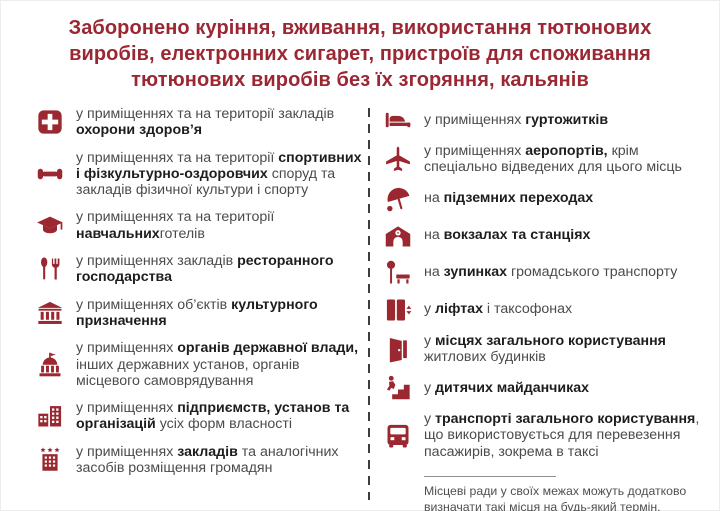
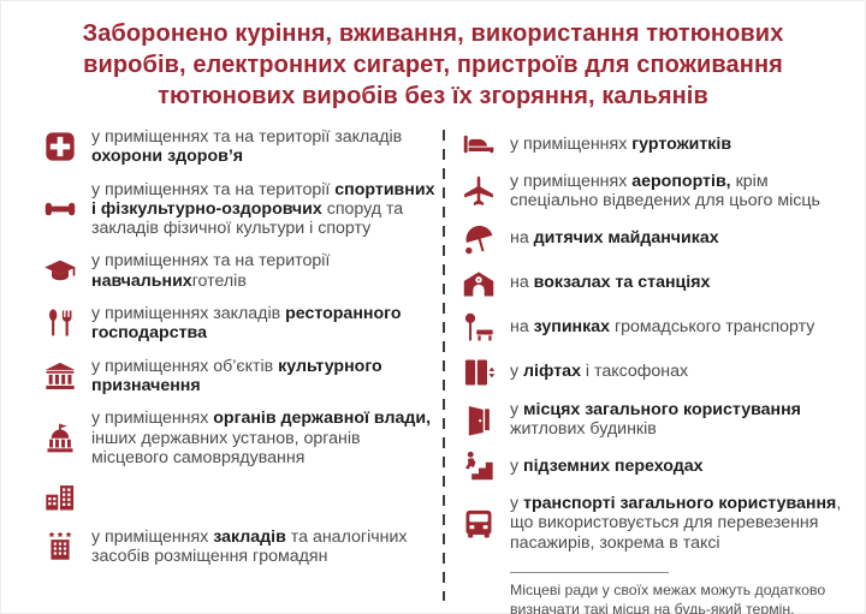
  Заборонено куріння, вживання, використання тютюнових виробів, електронних сигарет, пристроїв для споживання тютюнових виробів без їх згоряння, кальянів
  у приміщеннях та на території закладів охорони здоров’я
  у приміщеннях та на території спортивних і фізкультурно-оздоровчих споруд та закладів фізичної культури і спорту
  у приміщеннях та на території навчальнихготелів
  у приміщеннях закладів ресторанного господарства
  у приміщеннях об’єктів культурного призначення
  у приміщеннях органів державної влади, інших державних установ, органів місцевого самоврядування
- у приміщеннях підприємств, установ та організацій усіх форм власності
  у приміщеннях закладів та аналогічних засобів розміщення громадян
  у приміщеннях гуртожитків
  у приміщеннях аеропортів, крім спеціально відведених для цього місць
- на підземних переходах
+ на дитячих майданчиках
  на вокзалах та станціях
  на зупинках громадського транспорту
  у ліфтах і таксофонах
  у місцях загального користування житлових будинків
- у дитячих майданчиках
+ у підземних переходах
  у транспорті загального користування, що використовується для перевезення пасажирів, зокрема в таксі
  Місцеві ради у своїх межах можуть додатково визначати такі місця на будь-який термін.
